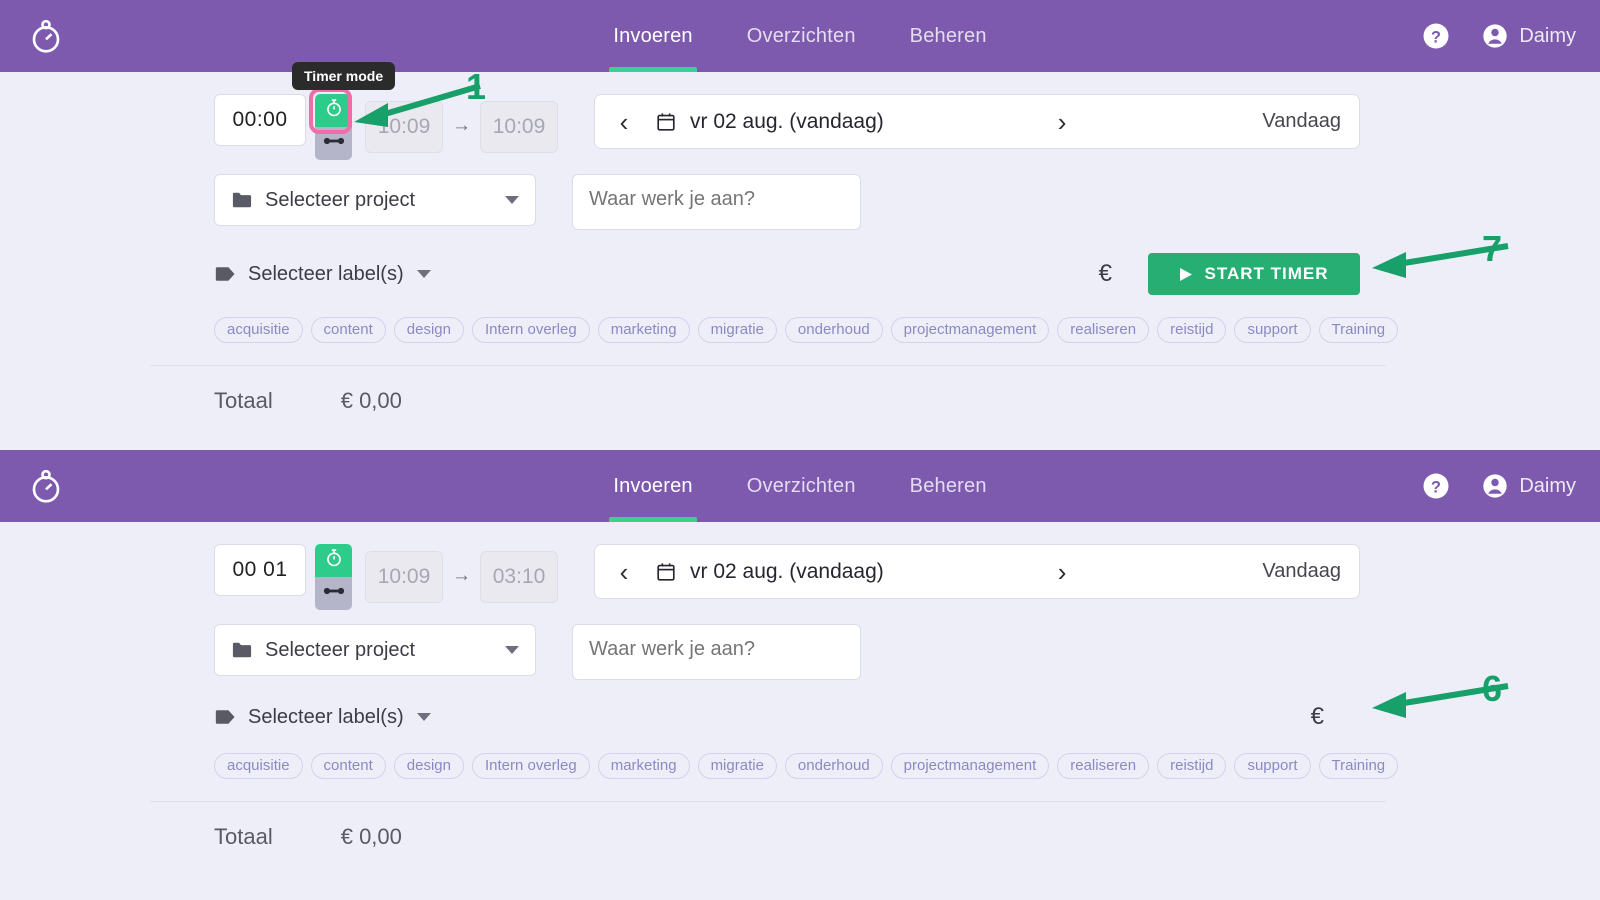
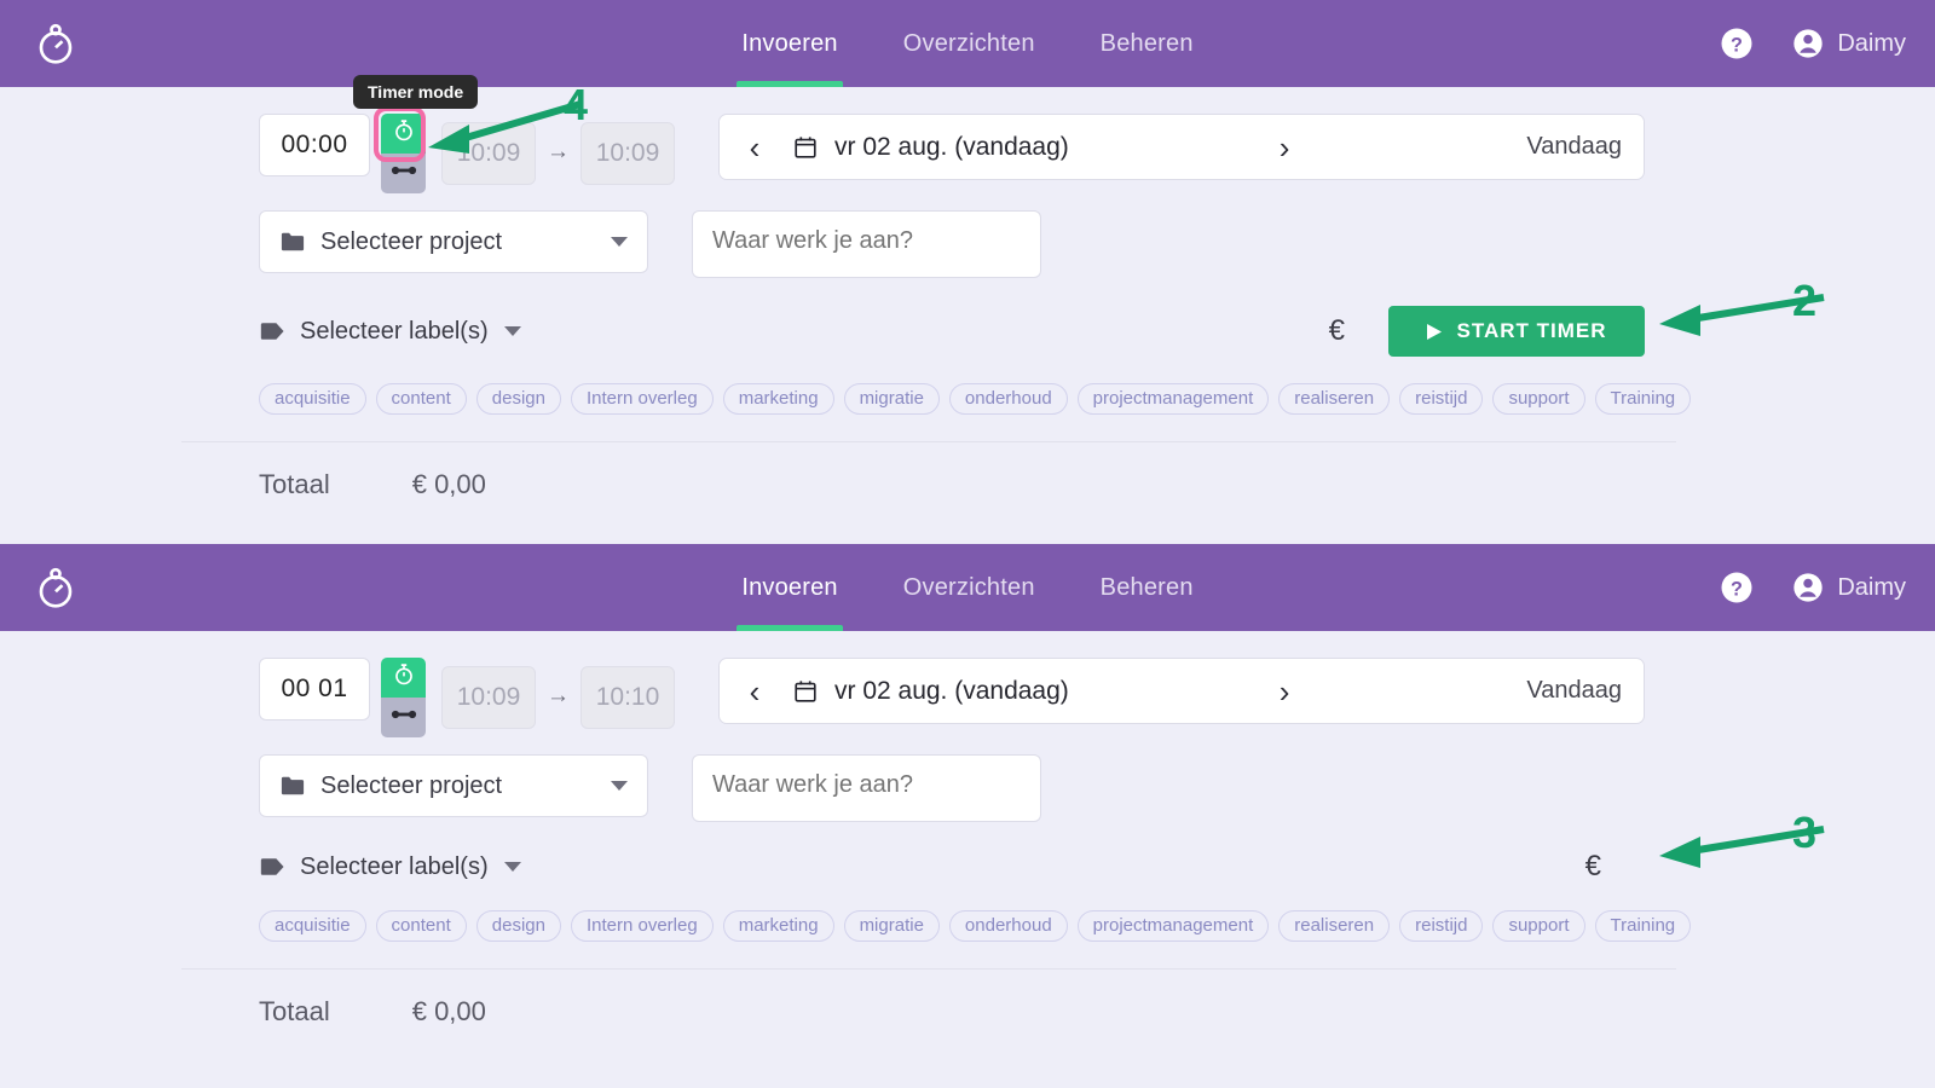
  Invoeren
  Overzichten
  Beheren
  ?
  Daimy
  Timer mode
  00:00
  10:09
  →
  10:09
  ‹
  vr 02 aug. (vandaag)
  ›
  Vandaag
  Selecteer project
  Waar werk je aan?
  Selecteer label(s)
  €
  START TIMER
  acquisitie
  content
  design
  Intern overleg
  marketing
  migratie
  onderhoud
  projectmanagement
  realiseren
  reistijd
  support
  Training
  Totaal
  € 0,00
- 1
+ 4
- 7
+ 2
  Invoeren
  Overzichten
  Beheren
  ?
  Daimy
  00 01
  10:09
  →
- 03:10
+ 10:10
  ‹
  vr 02 aug. (vandaag)
  ›
  Vandaag
  Selecteer project
  Waar werk je aan?
  Selecteer label(s)
  €
  acquisitie
  content
  design
  Intern overleg
  marketing
  migratie
  onderhoud
  projectmanagement
  realiseren
  reistijd
  support
  Training
  Totaal
  € 0,00
- 6
+ 3
